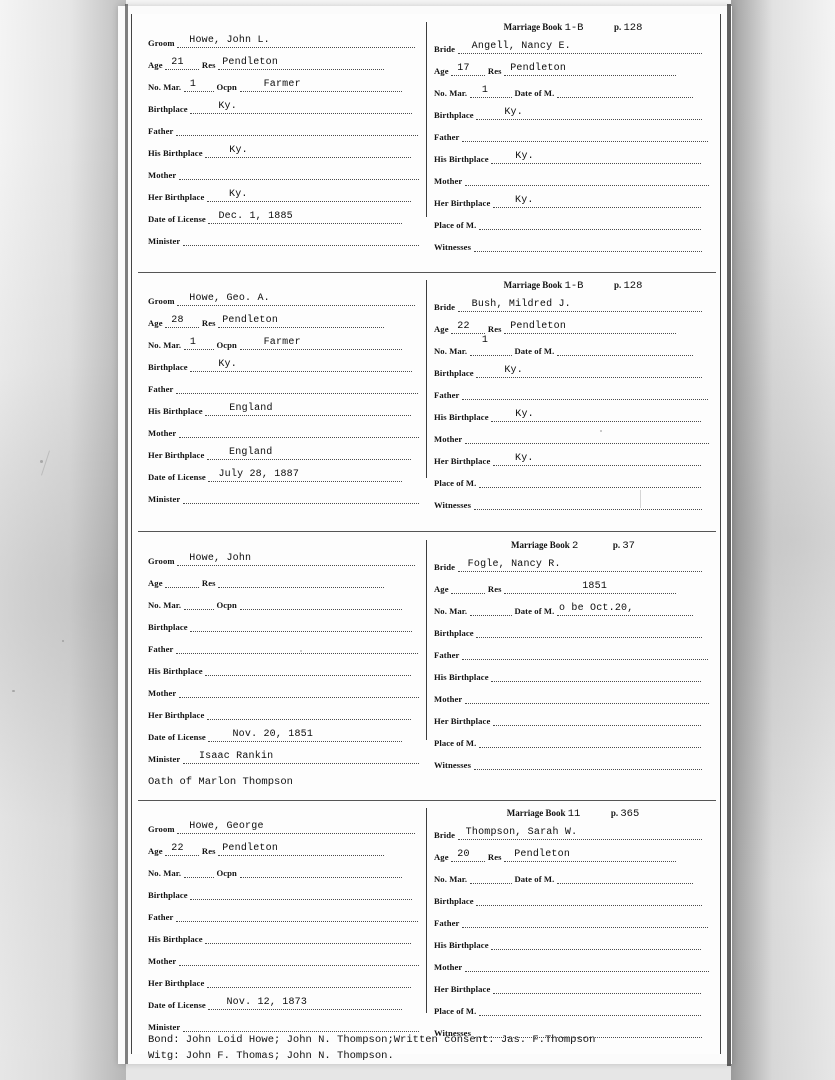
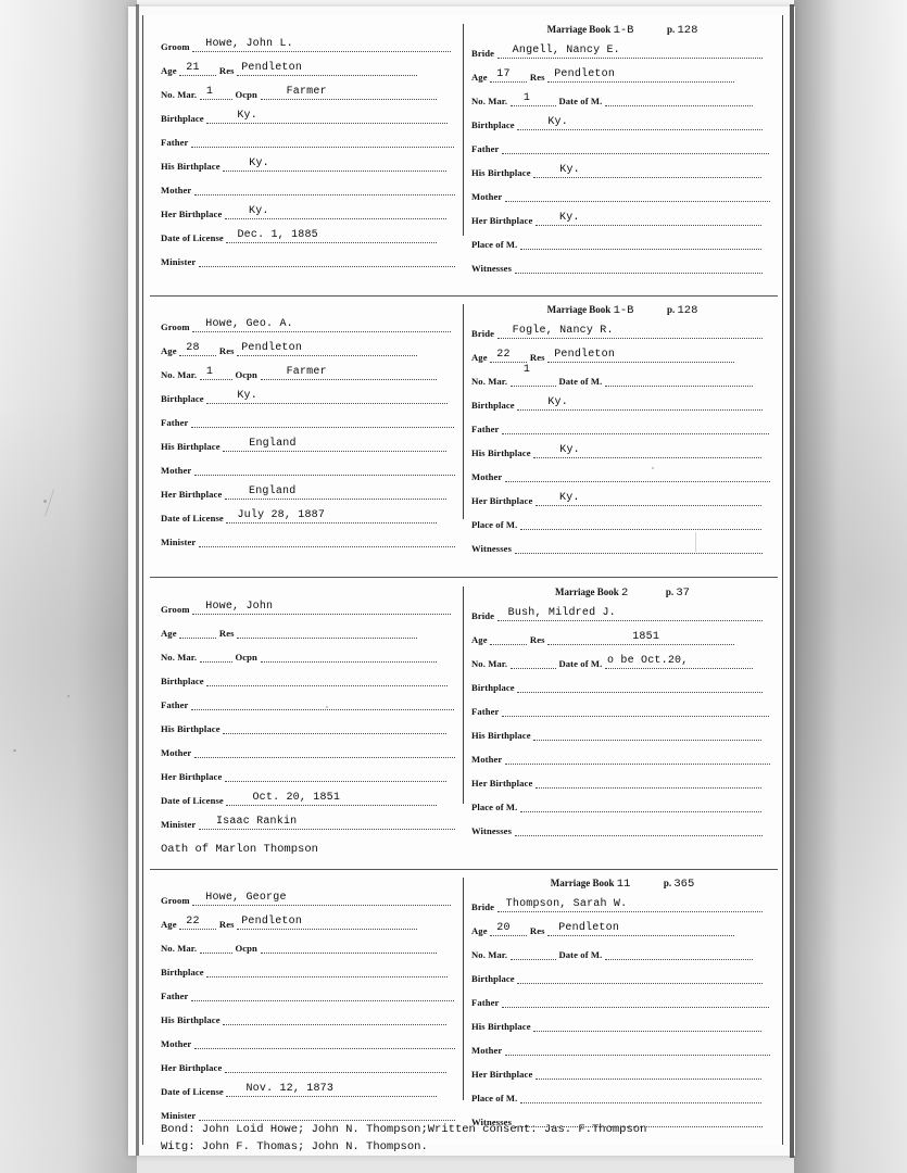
  Groom
  Howe, John L.
  Age
  21
  Res
  Pendleton
  No. Mar.
  1
  Ocpn
  Farmer
  Birthplace
  Ky.
  Father
  His Birthplace
  Ky.
  Mother
  Her Birthplace
  Ky.
  Date of License
  Dec. 1, 1885
  Minister
  Marriage Book 1-B p. 128
  Bride
  Angell, Nancy E.
  Age
  17
  Res
  Pendleton
  No. Mar.
  1
  Date of M.
  Birthplace
  Ky.
  Father
  His Birthplace
  Ky.
  Mother
  Her Birthplace
  Ky.
  Place of M.
  Witnesses
  Groom
  Howe, Geo. A.
  Age
  28
  Res
  Pendleton
  No. Mar.
  1
  Ocpn
  Farmer
  Birthplace
  Ky.
  Father
  His Birthplace
  England
  Mother
  Her Birthplace
  England
  Date of License
  July 28, 1887
  Minister
  Marriage Book 1-B p. 128
  Bride
- Bush, Mildred J.
+ Fogle, Nancy R.
  Age
  22
  Res
  Pendleton
  No. Mar.
  1
  Date of M.
  Birthplace
  Ky.
  Father
  His Birthplace
  Ky.
  Mother
  Her Birthplace
  Ky.
  Place of M.
  Witnesses
  Groom
  Howe, John
  Age Res
  No. Mar. Ocpn
  Birthplace
  Father
  His Birthplace
  Mother
  Her Birthplace
  Date of License
- Nov. 20, 1851
+ Oct. 20, 1851
  Minister
  Isaac Rankin
  Oath of Marlon Thompson
  Marriage Book 2 p. 37
  Bride
- Fogle, Nancy R.
+ Bush, Mildred J.
  Age Res
  1851
  No. Mar. Date of M.
  o be Oct.20,
  Birthplace
  Father
  His Birthplace
  Mother
  Her Birthplace
  Place of M.
  Witnesses
  Groom
  Howe, George
  Age
  22
  Res
  Pendleton
  No. Mar. Ocpn
  Birthplace
  Father
  His Birthplace
  Mother
  Her Birthplace
  Date of License
  Nov. 12, 1873
  Minister
  Bond: John Loid Howe; John N. Thompson;Written consent: Jas. F.Thompson
  Witg: John F. Thomas; John N. Thompson.
  Marriage Book 11 p. 365
  Bride
  Thompson, Sarah W.
  Age
  20
  Res
  Pendleton
  No. Mar. Date of M.
  Birthplace
  Father
  His Birthplace
  Mother
  Her Birthplace
  Place of M.
  Witnesses
